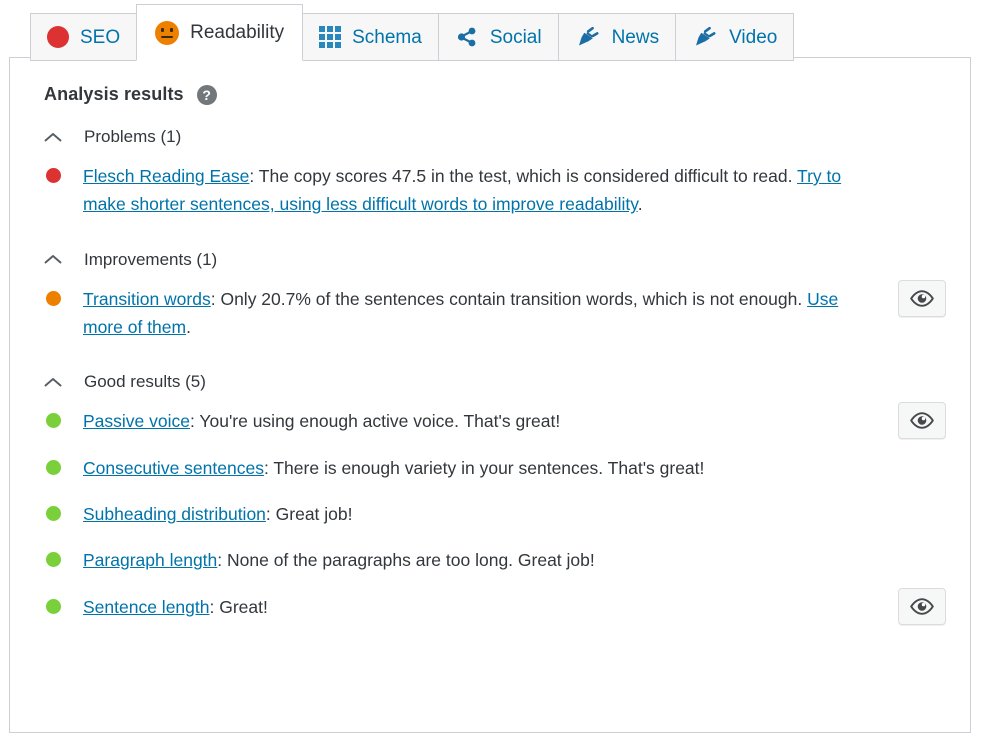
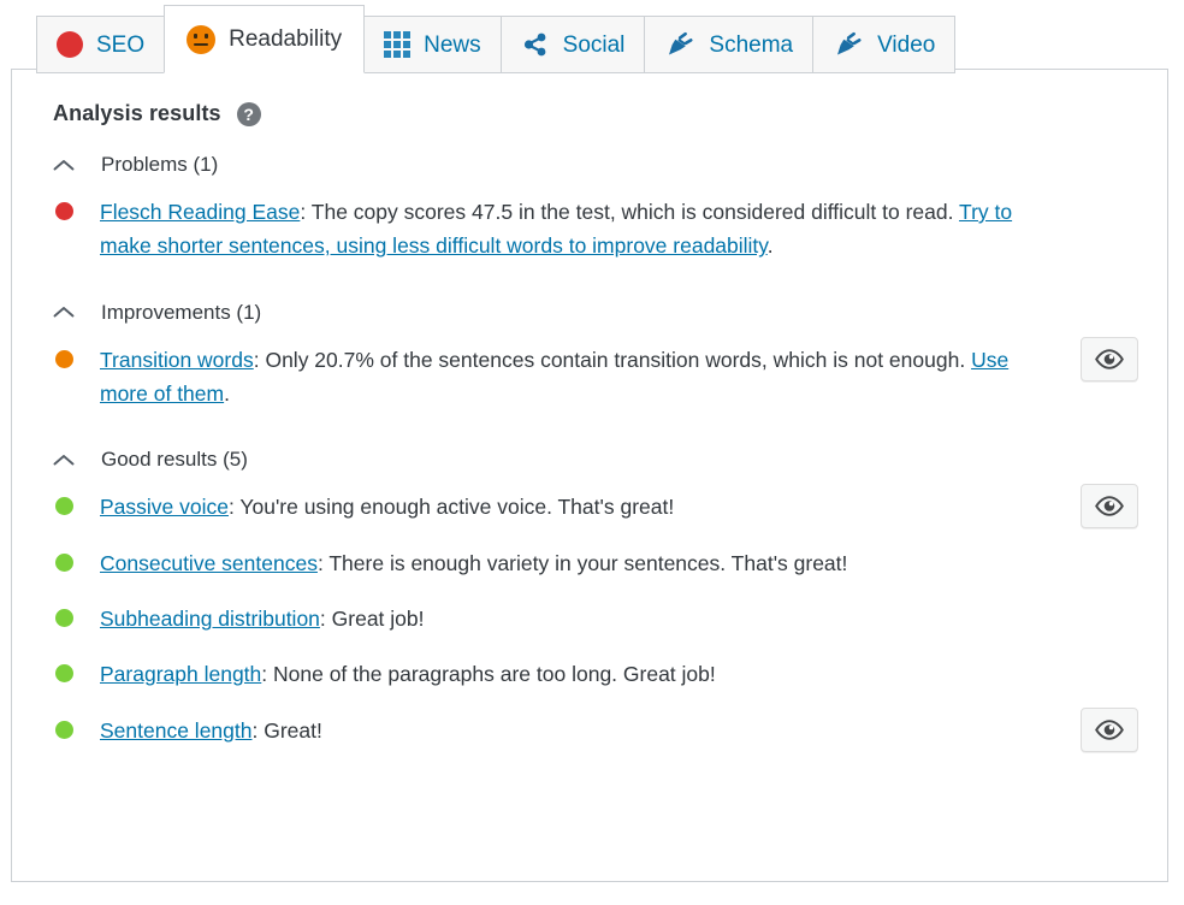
  SEO
  Readability
- Schema
+ News
  Social
- News
+ Schema
  Video
  Analysis results
  ?
  Problems (1)
  Flesch Reading Ease: The copy scores 47.5 in the test, which is considered difficult to read. Try to make shorter sentences, using less difficult words to improve readability.
  Improvements (1)
  Transition words: Only 20.7% of the sentences contain transition words, which is not enough. Use more of them.
  Good results (5)
  Passive voice: You're using enough active voice. That's great!
  Consecutive sentences: There is enough variety in your sentences. That's great!
  Subheading distribution: Great job!
  Paragraph length: None of the paragraphs are too long. Great job!
  Sentence length: Great!
